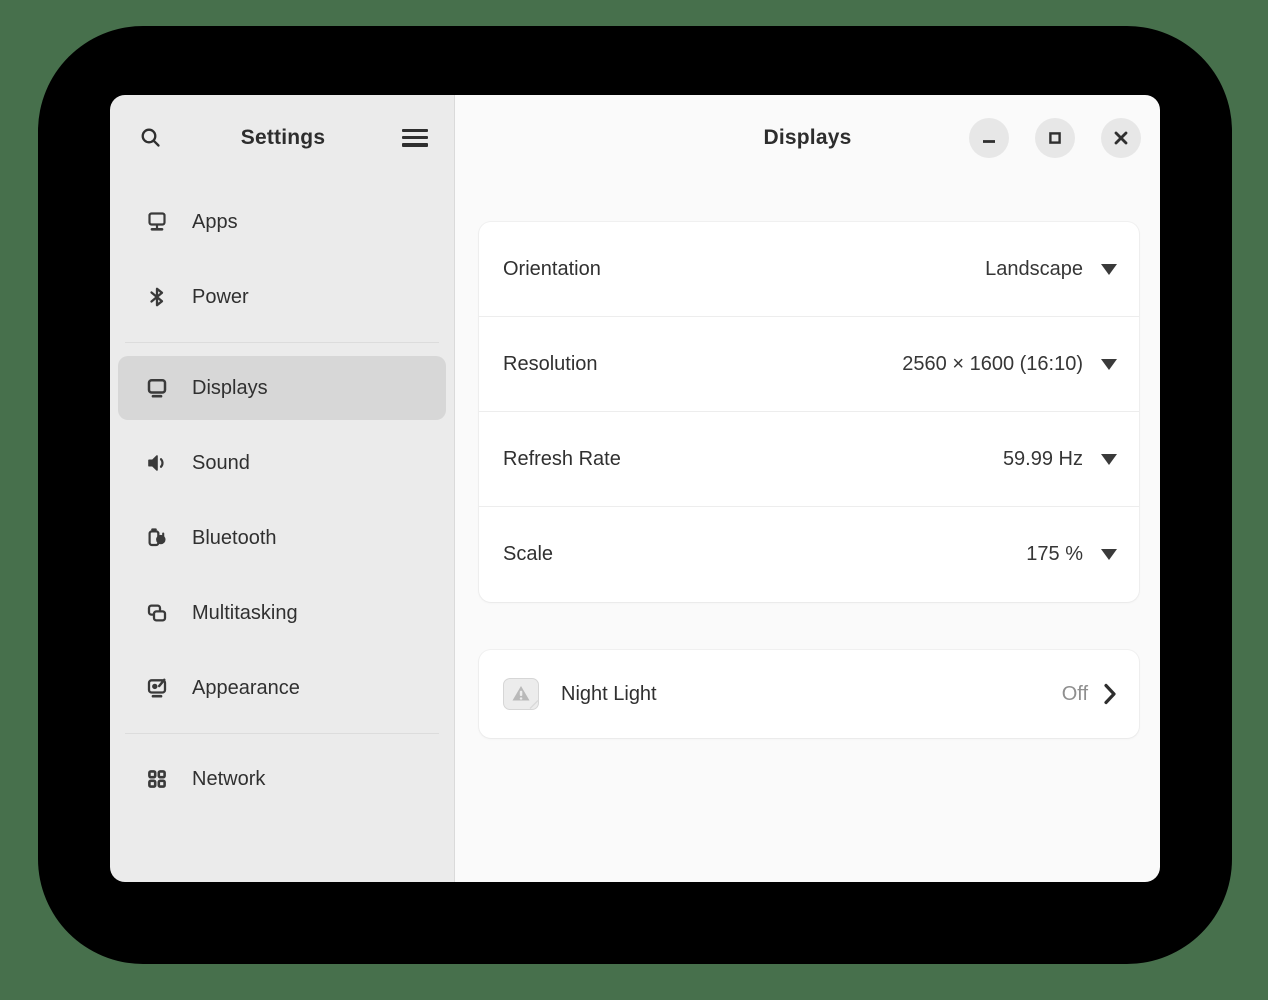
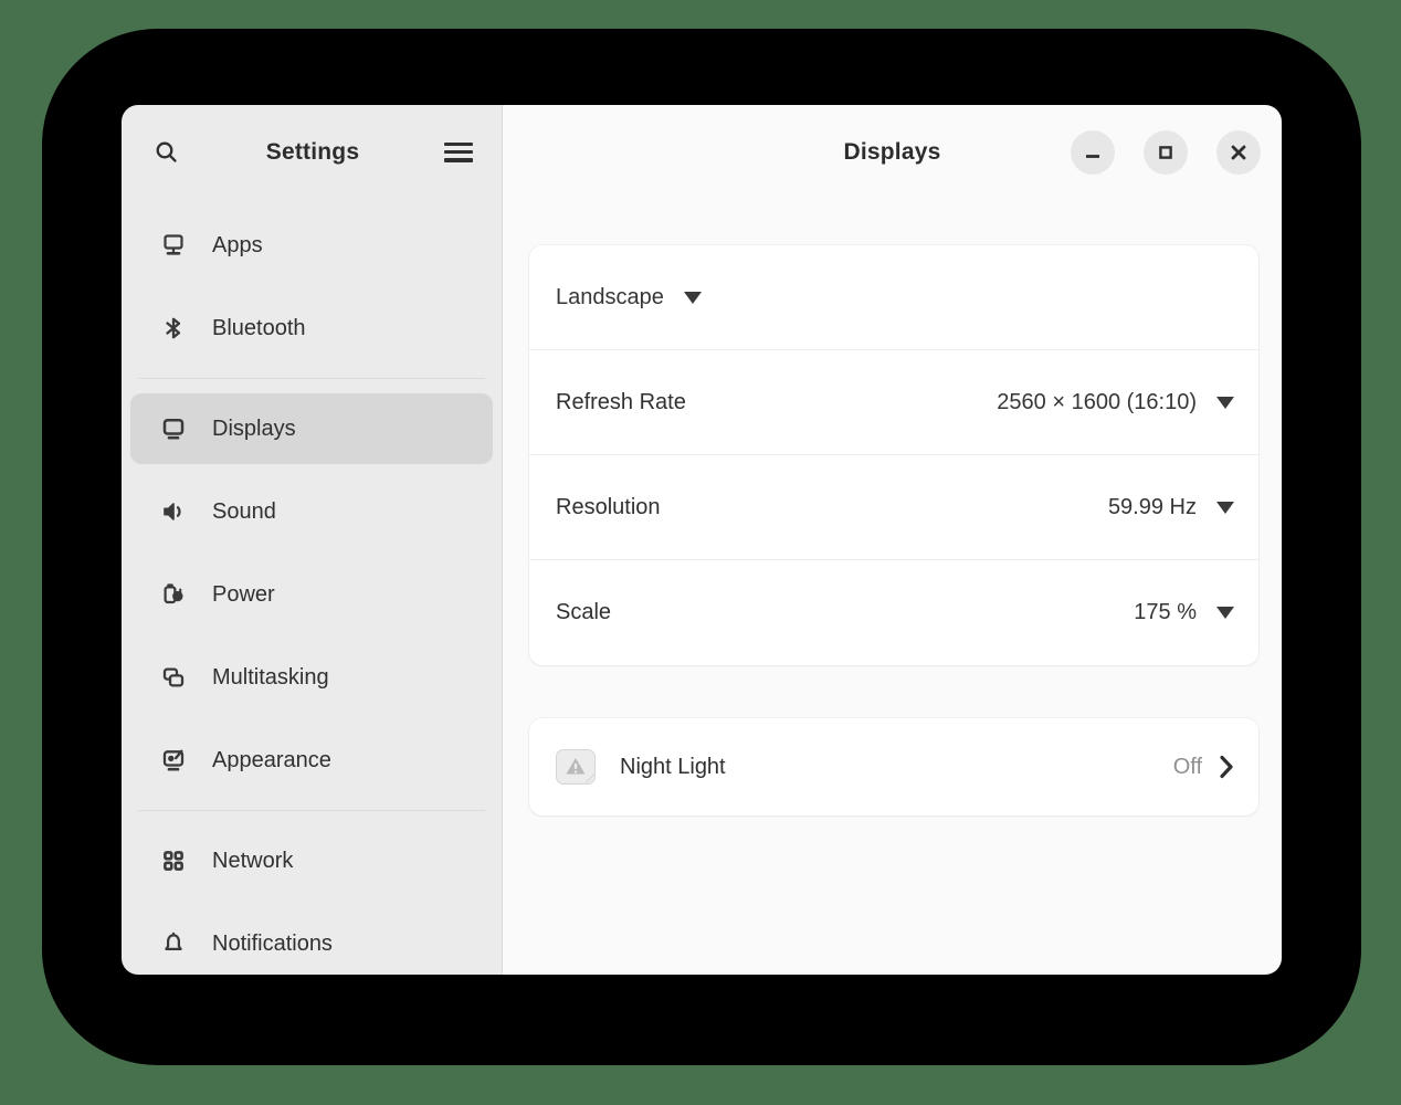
  Settings
  Apps
- Power
+ Bluetooth
  Displays
  Sound
- Bluetooth
+ Power
  Multitasking
  Appearance
  Network
+ Notifications
  Displays
- Orientation
  Landscape
- Resolution
+ Refresh Rate
  2560 × 1600 (16:10)
- Refresh Rate
+ Resolution
  59.99 Hz
  Scale
  175 %
  Night Light
  Off
